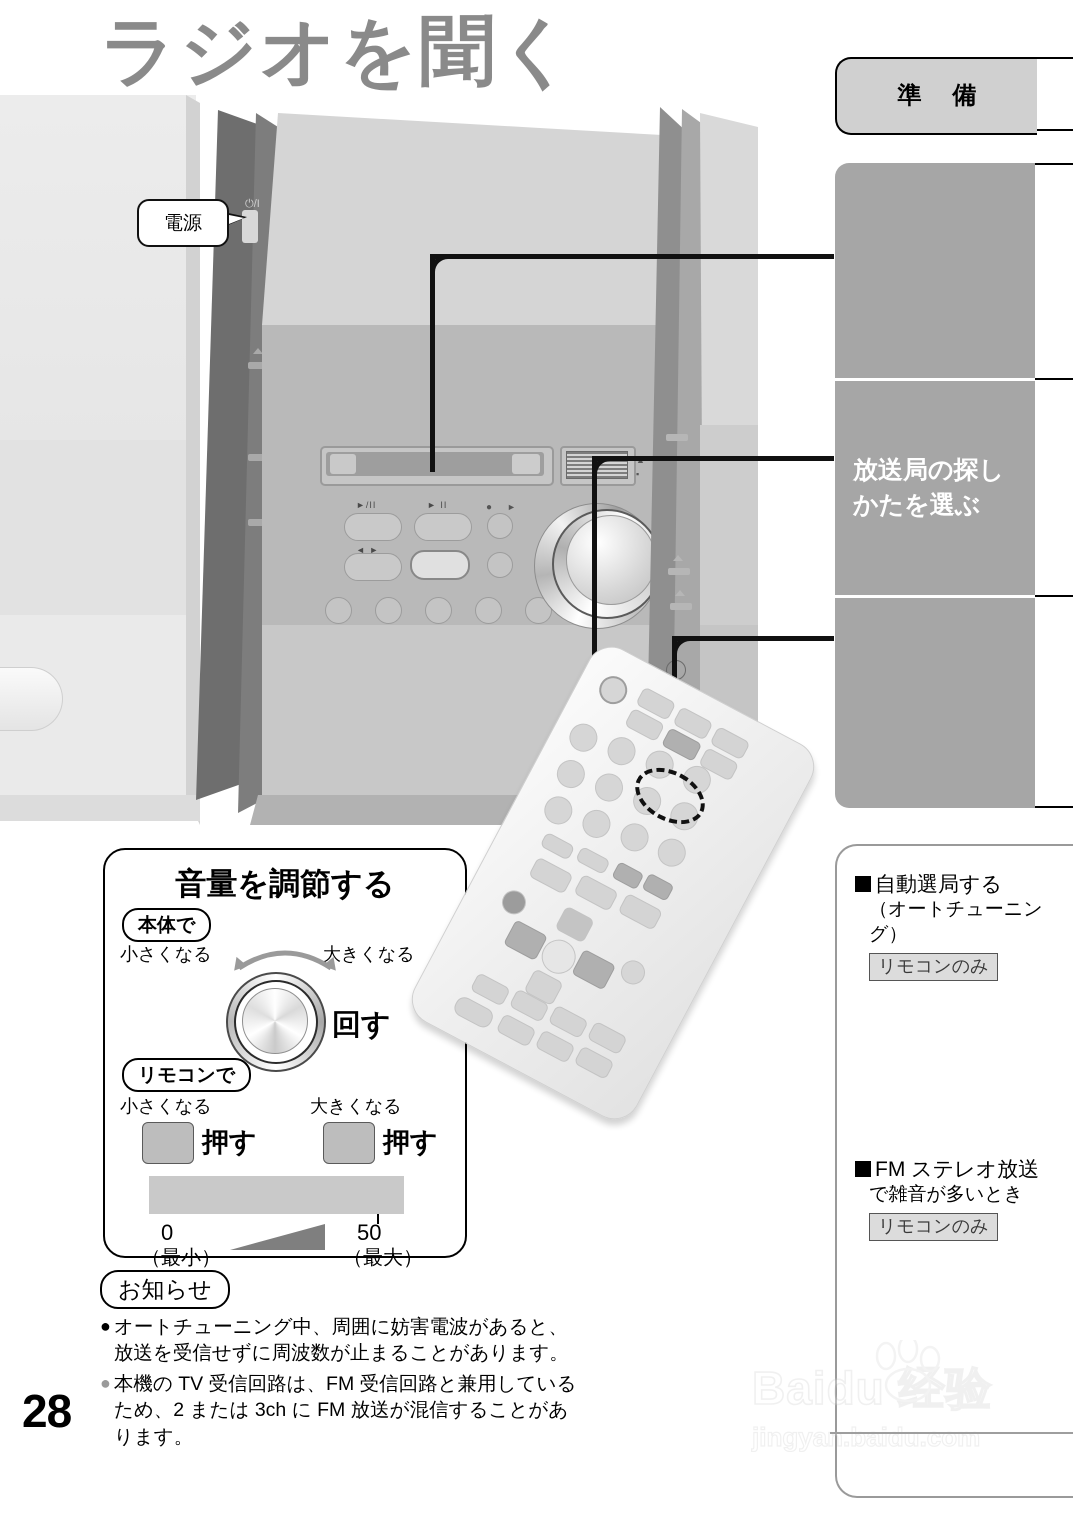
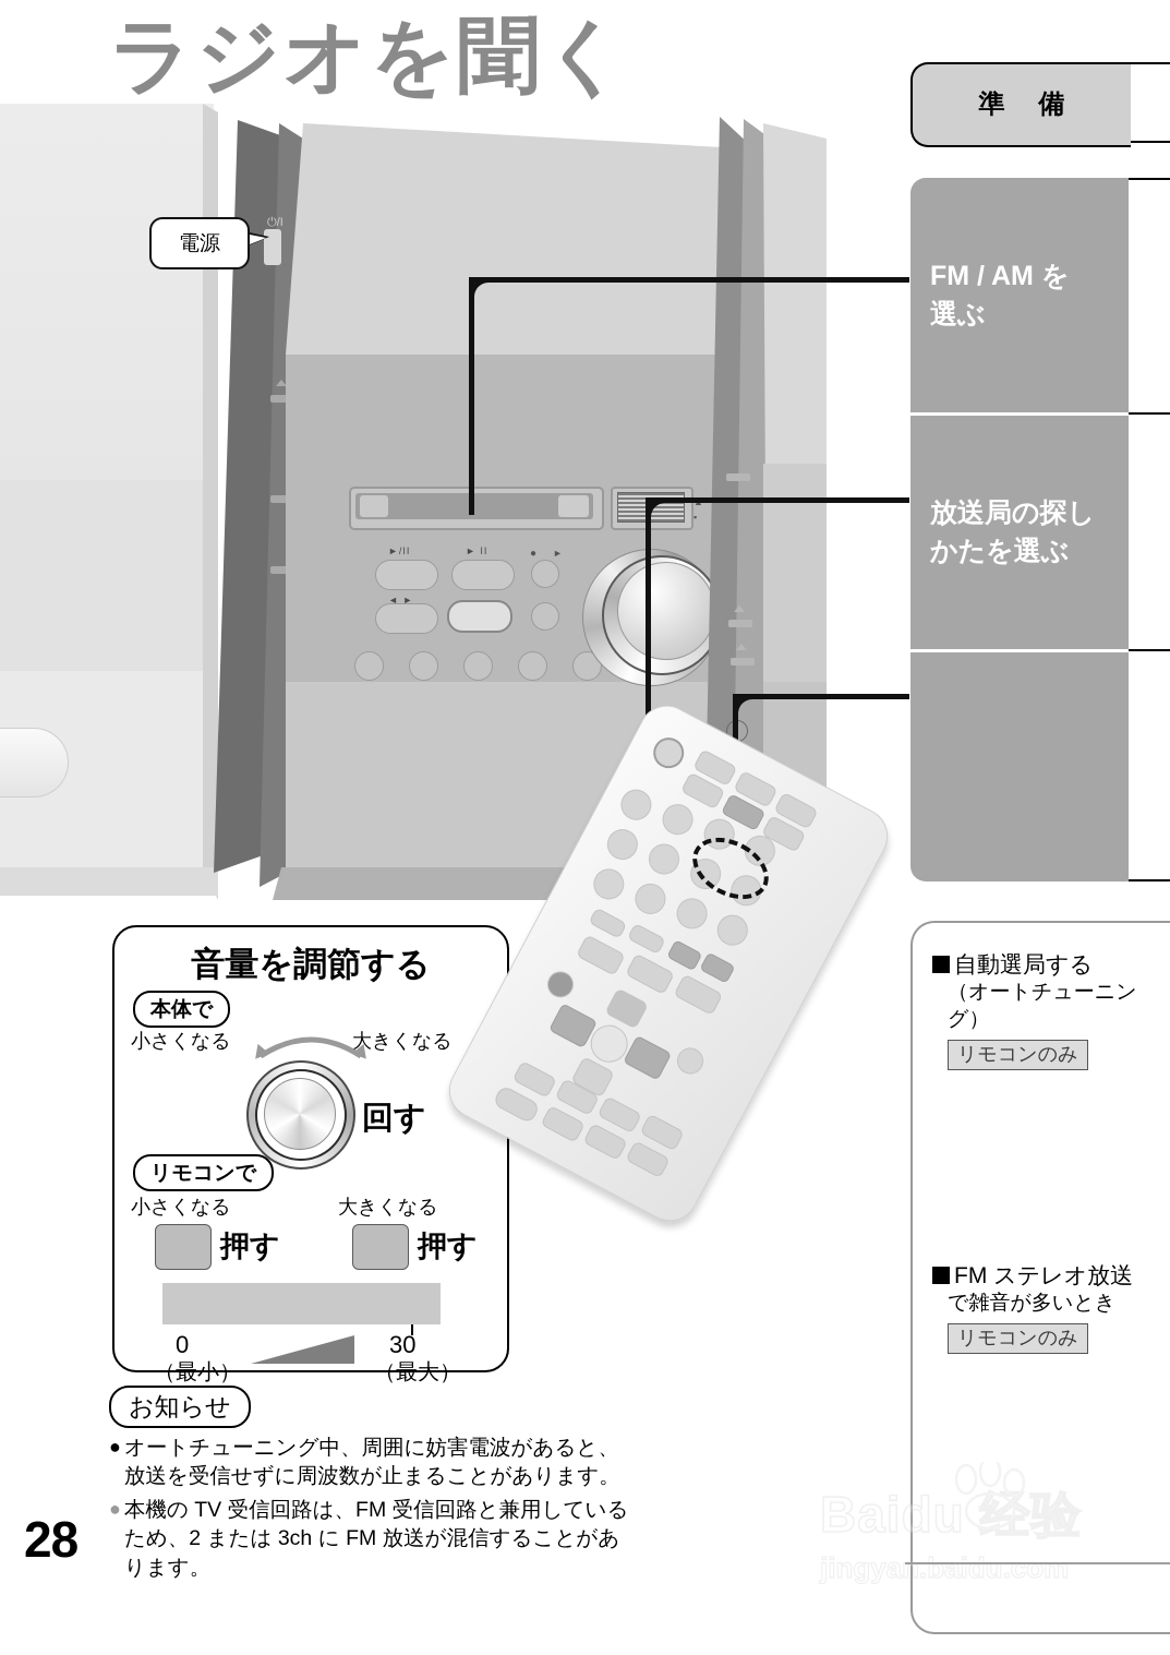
  ラジオを聞く
  ⏻/I
  ▪
  ►/II
  ► II
  ◄ ►
  ●
  ►
  電源
  準 備
+ FM / AM を
+ 選ぶ
  放送局の探し
  かたを選ぶ
  自動選局する
  （オートチューニング）
  リモコンのみ
  FM ステレオ放送
  で雑音が多いとき
  リモコンのみ
  音量を調節する
  本体で
  小さくなる
  大きくなる
  回す
  リモコンで
  小さくなる
  大きくなる
  押す
  押す
  0
  （最小）
- 50
+ 30
  （最大）
  お知らせ
  ●
  オートチューニング中、周囲に妨害電波があると、放送を受信せずに周波数が止まることがあります。
  ●
  本機の TV 受信回路は、FM 受信回路と兼用しているため、2 または 3ch に FM 放送が混信することがあります。
  28
  Baidu 经验
  jingyan.baidu.com
